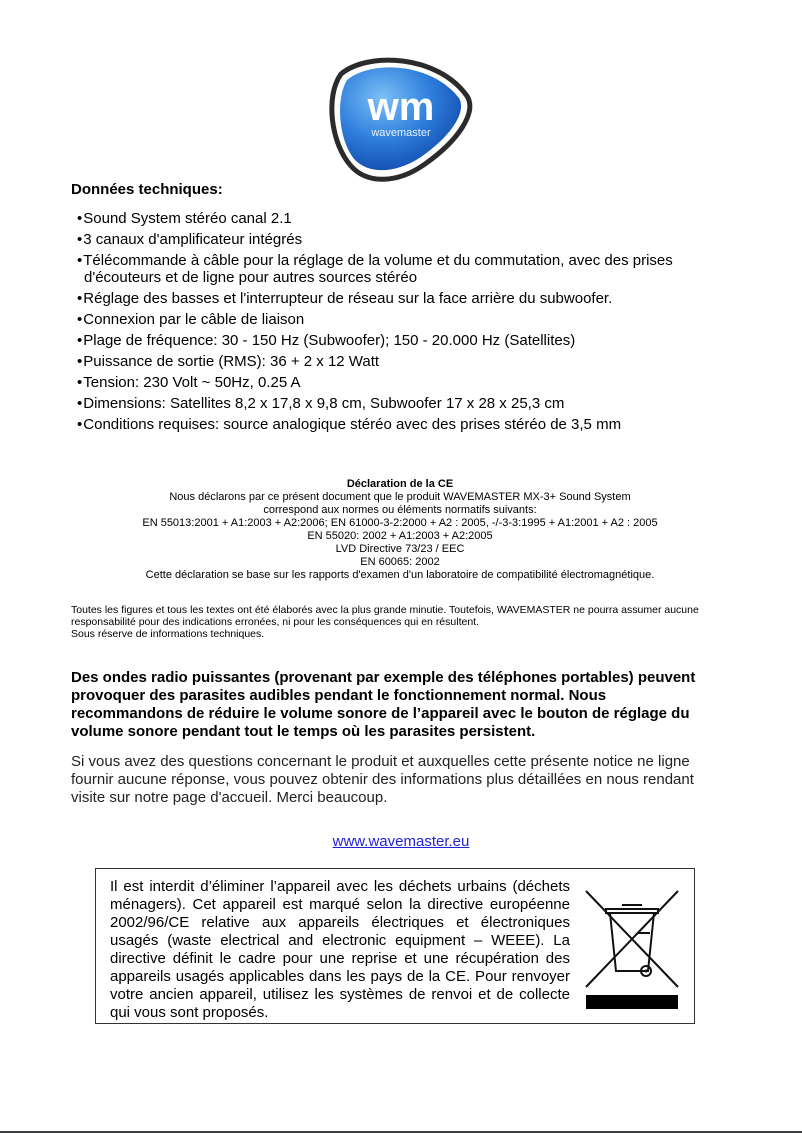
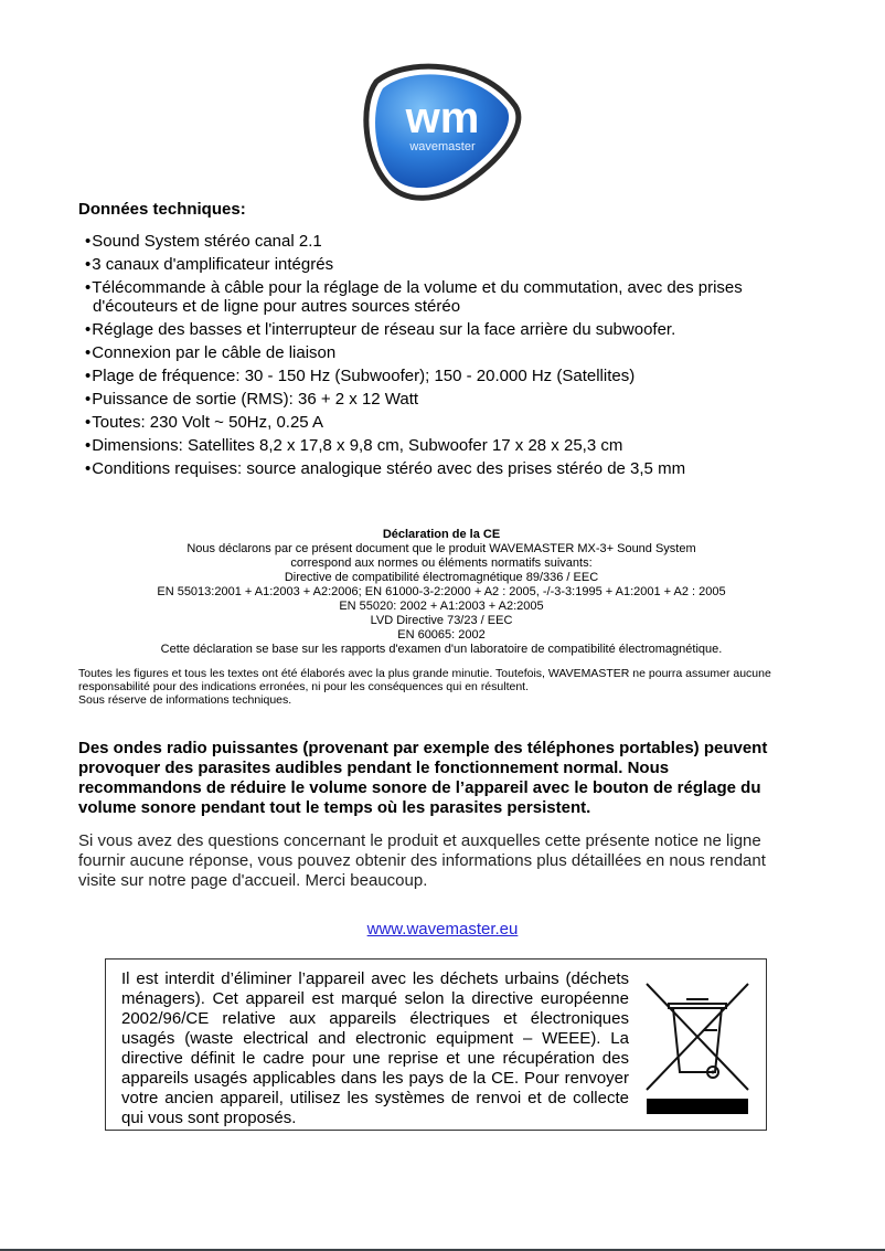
  wm
  wavemaster
  Données techniques:
  Sound System stéréo canal 2.1
  3 canaux d'amplificateur intégrés
  Télécommande à câble pour la réglage de la volume et du commutation, avec des prises d'écouteurs et de ligne pour autres sources stéréo
  Réglage des basses et l'interrupteur de réseau sur la face arrière du subwoofer.
  Connexion par le câble de liaison
  Plage de fréquence: 30 - 150 Hz (Subwoofer); 150 - 20.000 Hz (Satellites)
  Puissance de sortie (RMS): 36 + 2 x 12 Watt
- Tension: 230 Volt ~ 50Hz, 0.25 A
+ Toutes: 230 Volt ~ 50Hz, 0.25 A
  Dimensions: Satellites 8,2 x 17,8 x 9,8 cm, Subwoofer 17 x 28 x 25,3 cm
  Conditions requises: source analogique stéréo avec des prises stéréo de 3,5 mm
  Déclaration de la CE
  Nous déclarons par ce présent document que le produit WAVEMASTER MX-3+ Sound System
  correspond aux normes ou éléments normatifs suivants:
+ Directive de compatibilité électromagnétique 89/336 / EEC
  EN 55013:2001 + A1:2003 + A2:2006; EN 61000-3-2:2000 + A2 : 2005, -/-3-3:1995 + A1:2001 + A2 : 2005
  EN 55020: 2002 + A1:2003 + A2:2005
  LVD Directive 73/23 / EEC
  EN 60065: 2002
  Cette déclaration se base sur les rapports d'examen d'un laboratoire de compatibilité électromagnétique.
  Toutes les figures et tous les textes ont été élaborés avec la plus grande minutie. Toutefois, WAVEMASTER ne pourra assumer aucune responsabilité pour des indications erronées, ni pour les conséquences qui en résultent.
  Sous réserve de informations techniques.
  Des ondes radio puissantes (provenant par exemple des téléphones portables) peuvent provoquer des parasites audibles pendant le fonctionnement normal. Nous recommandons de réduire le volume sonore de l’appareil avec le bouton de réglage du volume sonore pendant tout le temps où les parasites persistent.
  Si vous avez des questions concernant le produit et auxquelles cette présente notice ne ligne fournir aucune réponse, vous pouvez obtenir des informations plus détaillées en nous rendant visite sur notre page d'accueil. Merci beaucoup.
  www.wavemaster.eu
  Il est interdit d’éliminer l’appareil avec les déchets urbains (déchets ménagers). Cet appareil est marqué selon la directive européenne 2002/96/CE relative aux appareils électriques et électroniques usagés (waste electrical and electronic equipment – WEEE). La directive définit le cadre pour une reprise et une récupération des appareils usagés applicables dans les pays de la CE. Pour renvoyer votre ancien appareil, utilisez les systèmes de renvoi et de collecte qui vous sont proposés.
